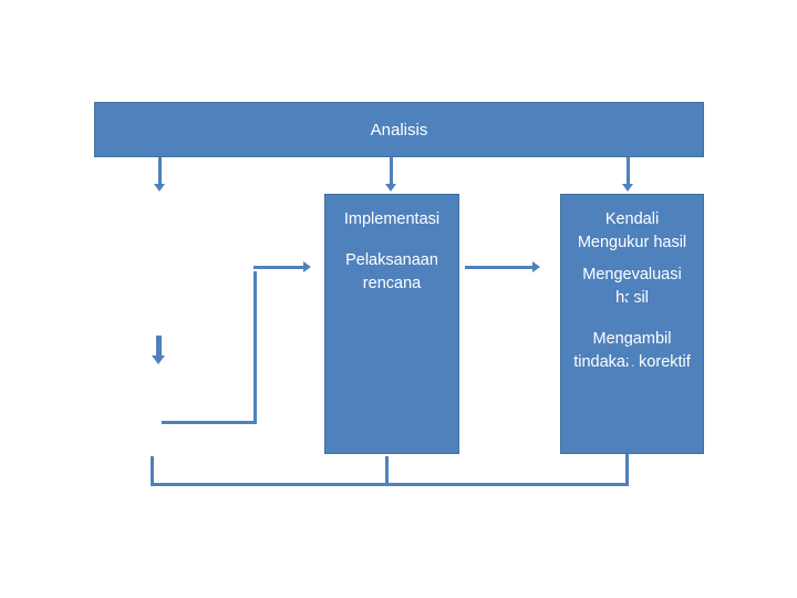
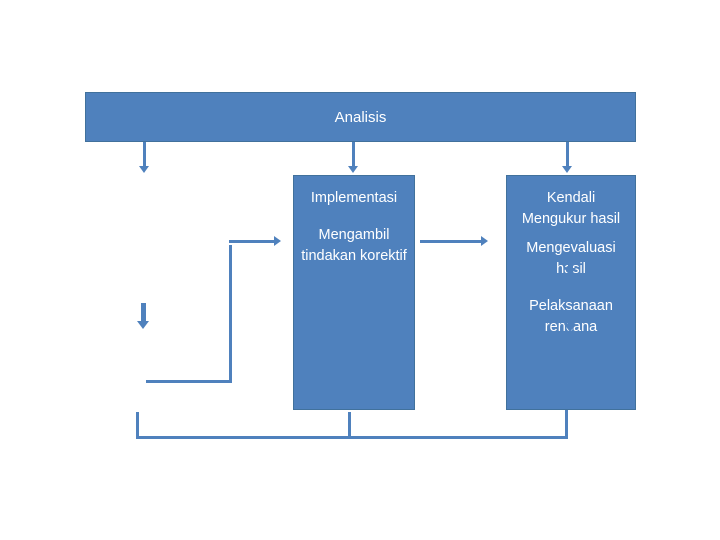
  Analisis
  Implementasi
- Pelaksanaan rencana
+ Mengambil tindakan korektif
  Kendali
  Mengukur hasil
  Mengevaluasi hsil
- Mengambil tindakan korektif
+ Pelaksanaan rencana
